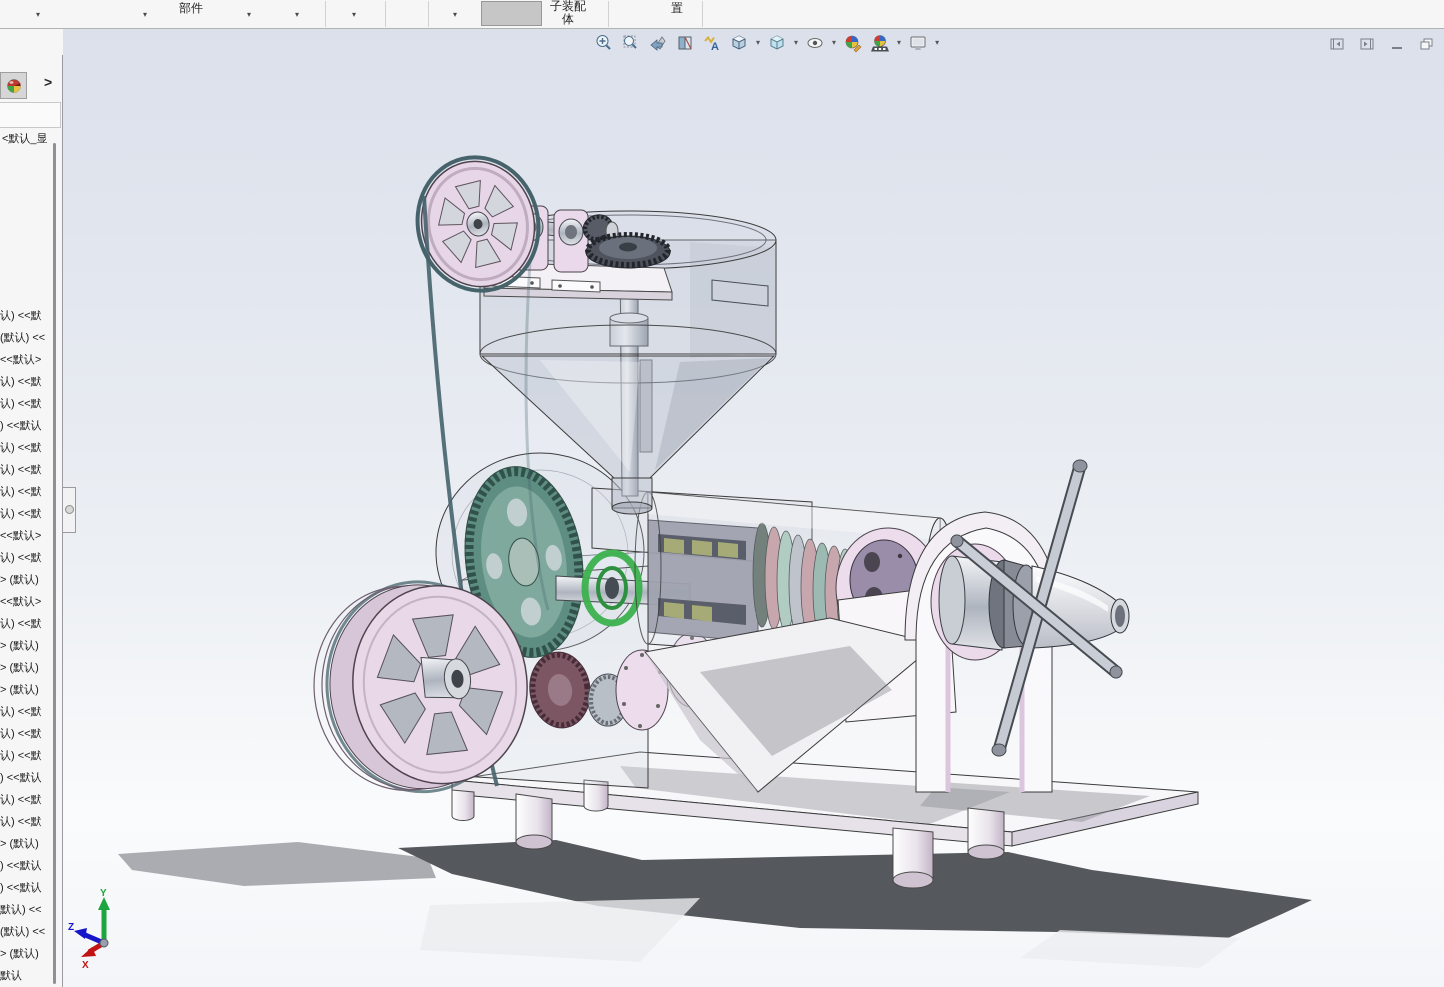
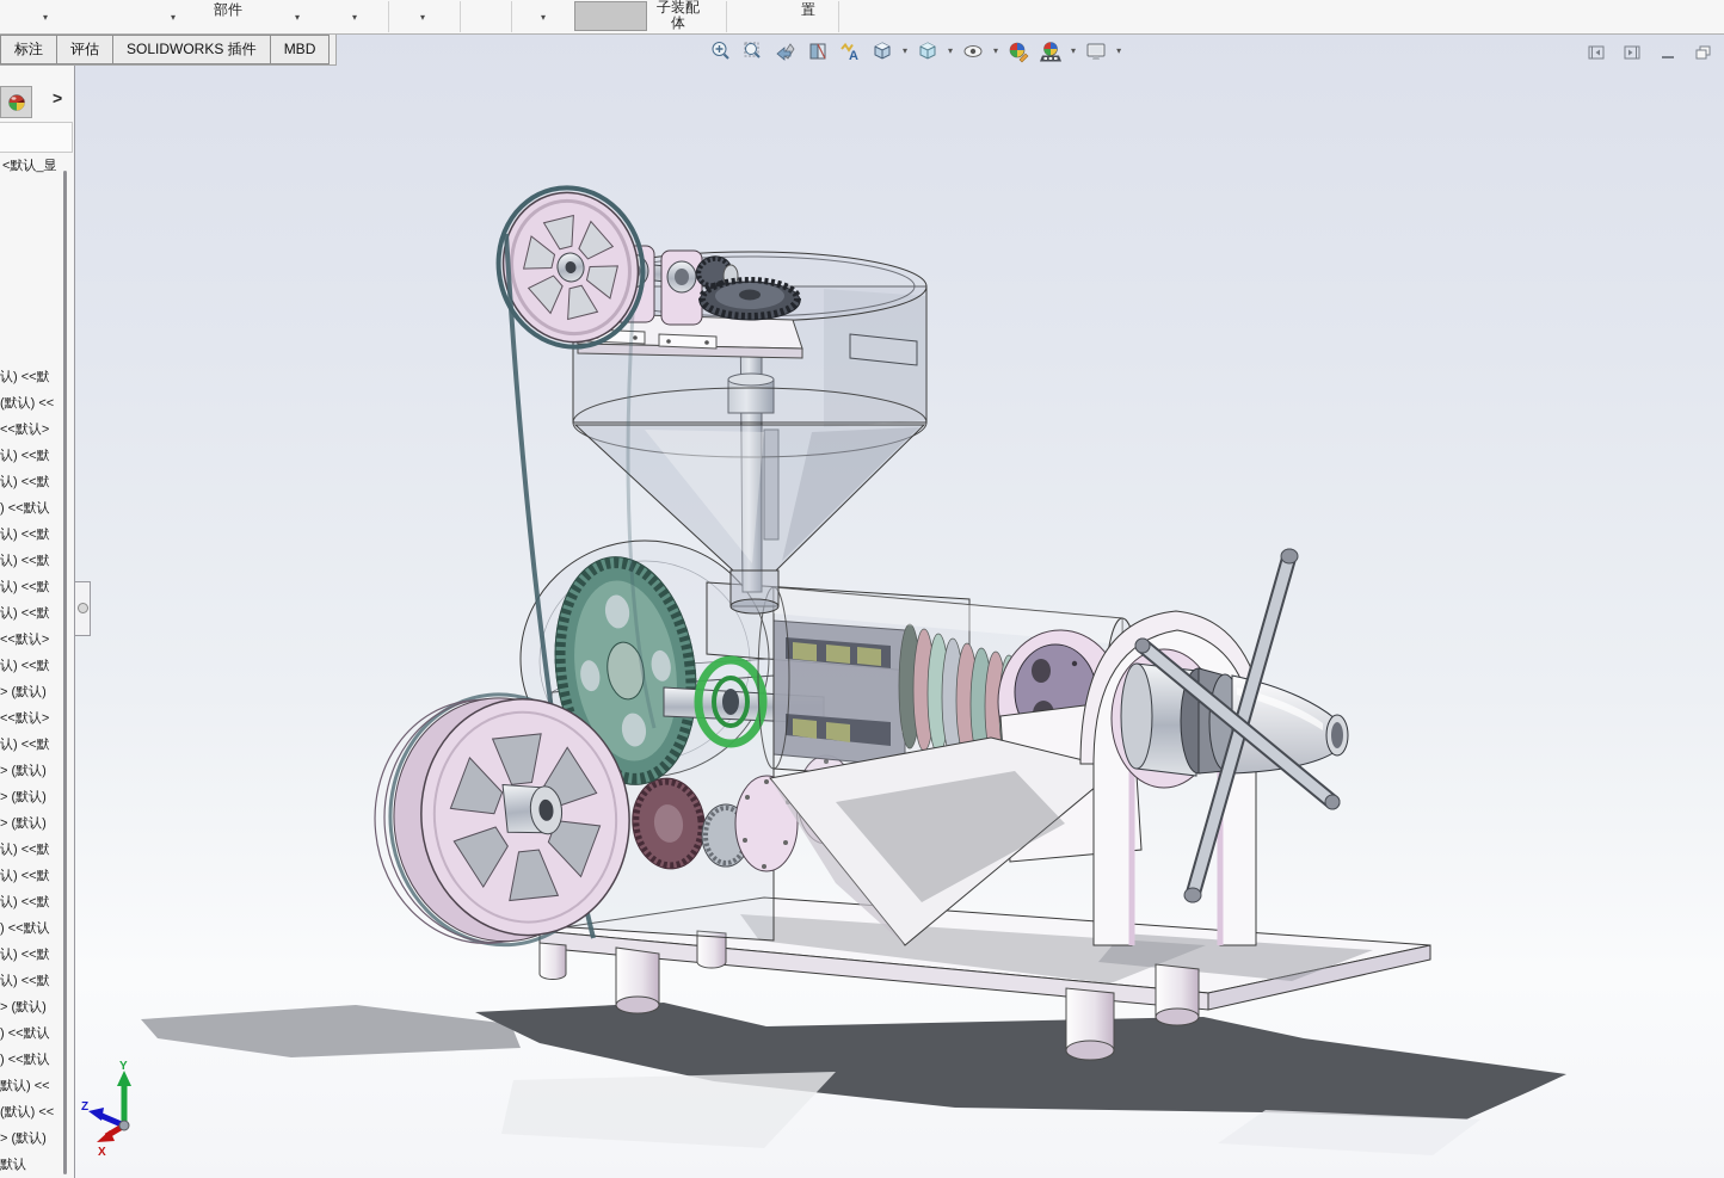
  ▾
  ▾
  部件
  ▾
  ▾
  ▾
  ▾
  子装配体
  置
+ 标注
+ 评估
+ SOLIDWORKS 插件
+ MBD
  Y
  Z
  X
  A
  ▾
  ▾
  ▾
  ▾
  ▾
  >
  <默认_显
  认) <<默
  (默认) <<
  <<默认>
  认) <<默
  认) <<默
  ) <<默认
  认) <<默
  认) <<默
  认) <<默
  认) <<默
  <<默认>
  认) <<默
  > (默认)
  <<默认>
  认) <<默
  > (默认)
  > (默认)
  > (默认)
  认) <<默
  认) <<默
  认) <<默
  ) <<默认
  认) <<默
  认) <<默
  > (默认)
  ) <<默认
  ) <<默认
  默认) <<
  (默认) <<
  > (默认)
  默认
